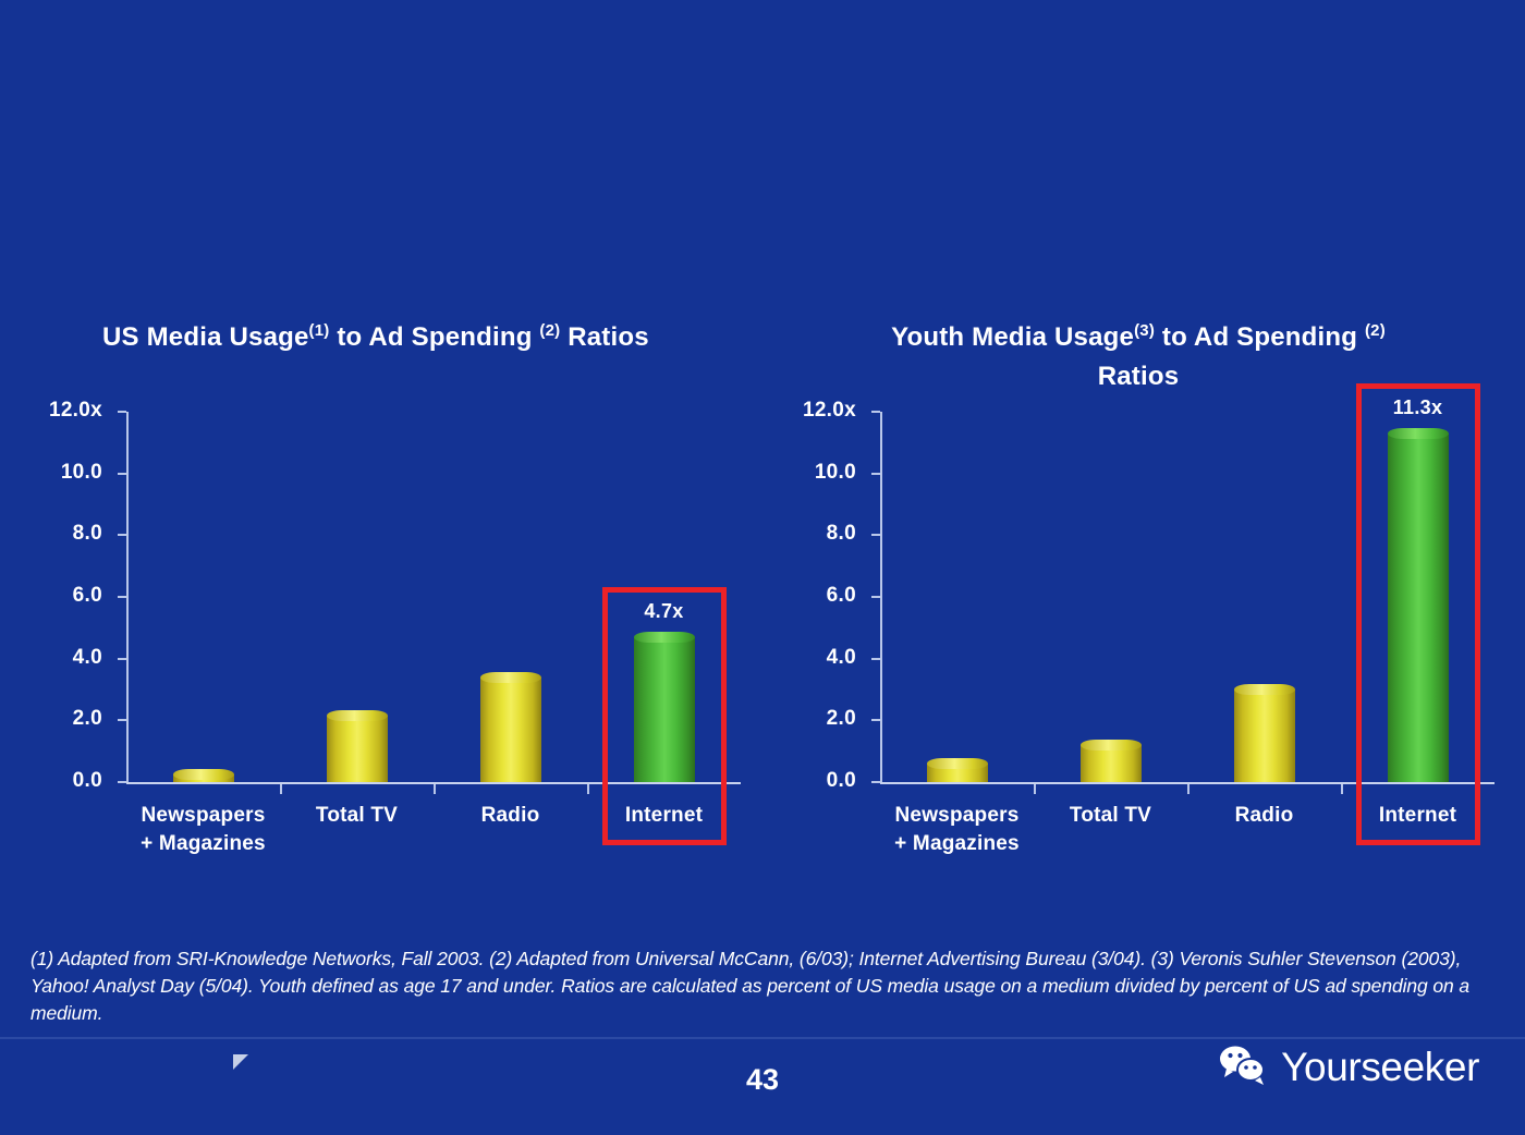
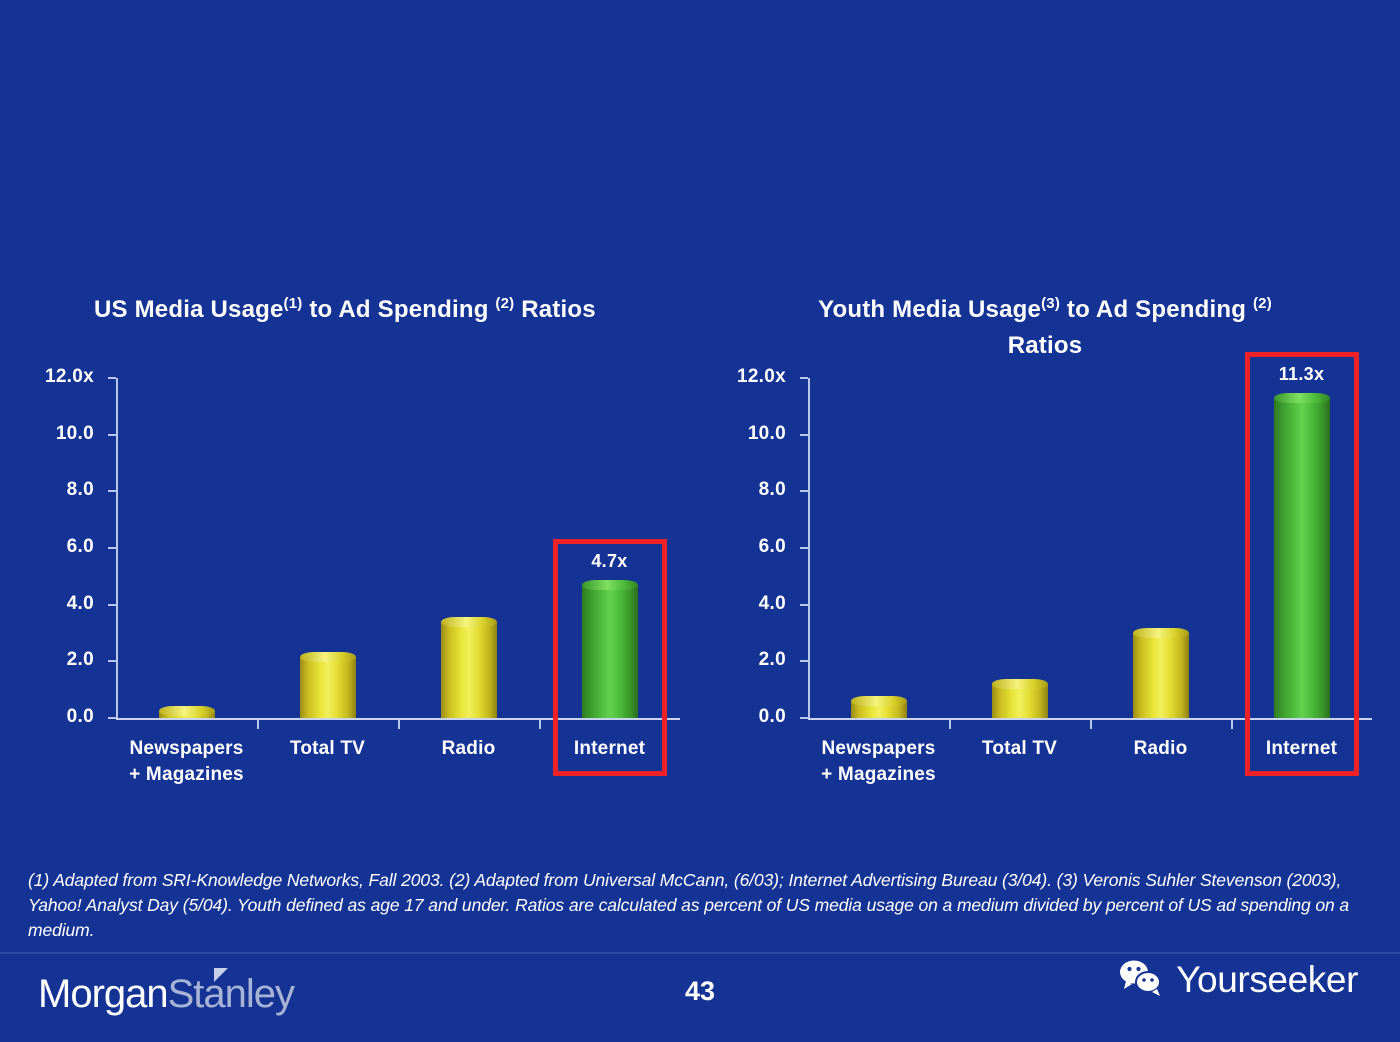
  US Media Usage(1) to Ad Spending (2) Ratios
  0.0
  2.0
  4.0
  6.0
  8.0
  10.0
  12.0x
  Newspapers
  + Magazines
  Total TV
  Radio
  4.7x
  Internet
  Youth Media Usage(3) to Ad Spending (2)
  Ratios
  0.0
  2.0
  4.0
  6.0
  8.0
  10.0
  12.0x
  Newspapers
  + Magazines
  Total TV
  Radio
  11.3x
  Internet
  (1) Adapted from SRI-Knowledge Networks, Fall 2003. (2) Adapted from Universal McCann, (6/03); Internet Advertising Bureau (3/04). (3) Veronis Suhler Stevenson (2003), Yahoo! Analyst Day (5/04). Youth defined as age 17 and under. Ratios are calculated as percent of US media usage on a medium divided by percent of US ad spending on a medium.
+ MorganStanley
  43
  Yourseeker
